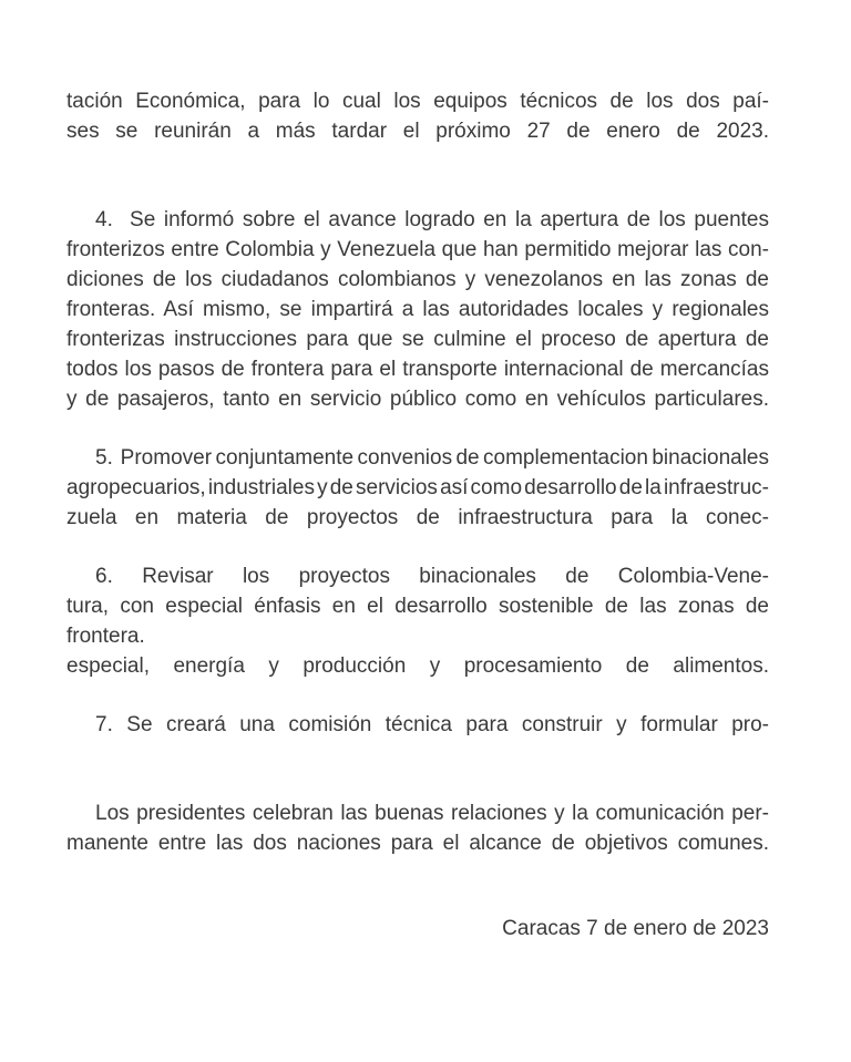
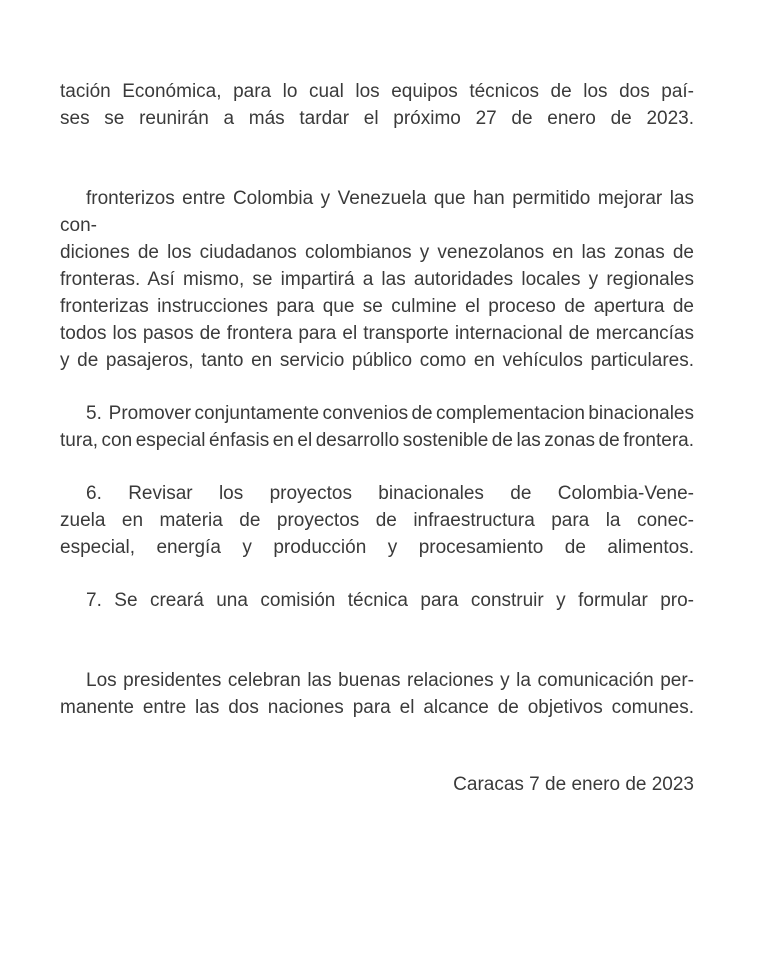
  tación Económica, para lo cual los equipos técnicos de los dos paí-
  ses se reunirán a más tardar el próximo 27 de enero de 2023.
- 4. Se informó sobre el avance logrado en la apertura de los puentes
  fronterizos entre Colombia y Venezuela que han permitido mejorar las con-
  diciones de los ciudadanos colombianos y venezolanos en las zonas de
  fronteras. Así mismo, se impartirá a las autoridades locales y regionales
  fronterizas instrucciones para que se culmine el proceso de apertura de
  todos los pasos de frontera para el transporte internacional de mercancías
  y de pasajeros, tanto en servicio público como en vehículos particulares.
  5. Promover conjuntamente convenios de complementacion binacionales
- agropecuarios, industriales y de servicios así como desarrollo de la infraestruc-
- zuela en materia de proyectos de infraestructura para la conec-
+ tura, con especial énfasis en el desarrollo sostenible de las zonas de frontera.
  6. Revisar los proyectos binacionales de Colombia-Vene-
- tura, con especial énfasis en el desarrollo sostenible de las zonas de frontera.
+ zuela en materia de proyectos de infraestructura para la conec-
  especial, energía y producción y procesamiento de alimentos.
  7. Se creará una comisión técnica para construir y formular pro-
  Los presidentes celebran las buenas relaciones y la comunicación per-
  manente entre las dos naciones para el alcance de objetivos comunes.
  Caracas 7 de enero de 2023
